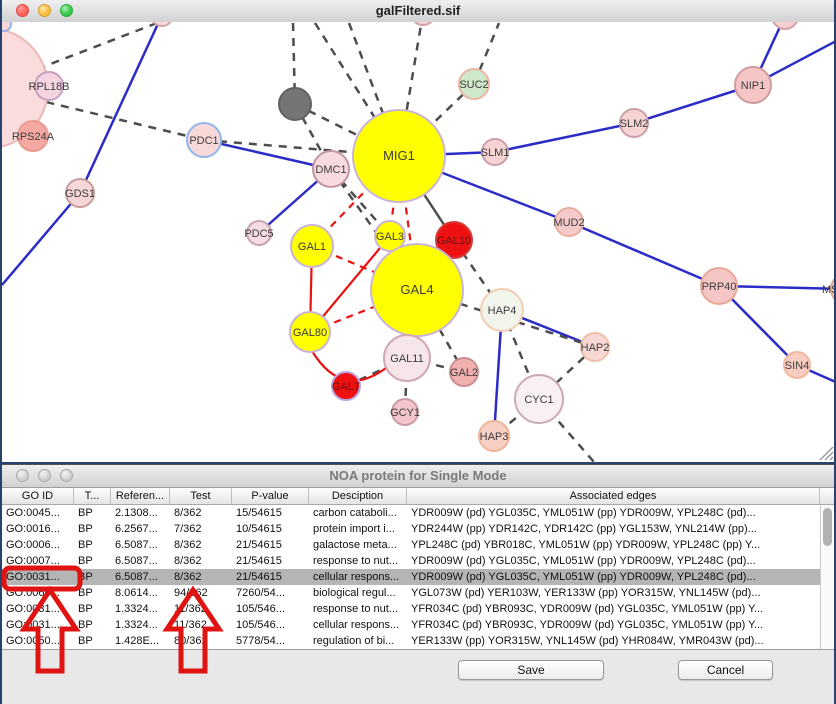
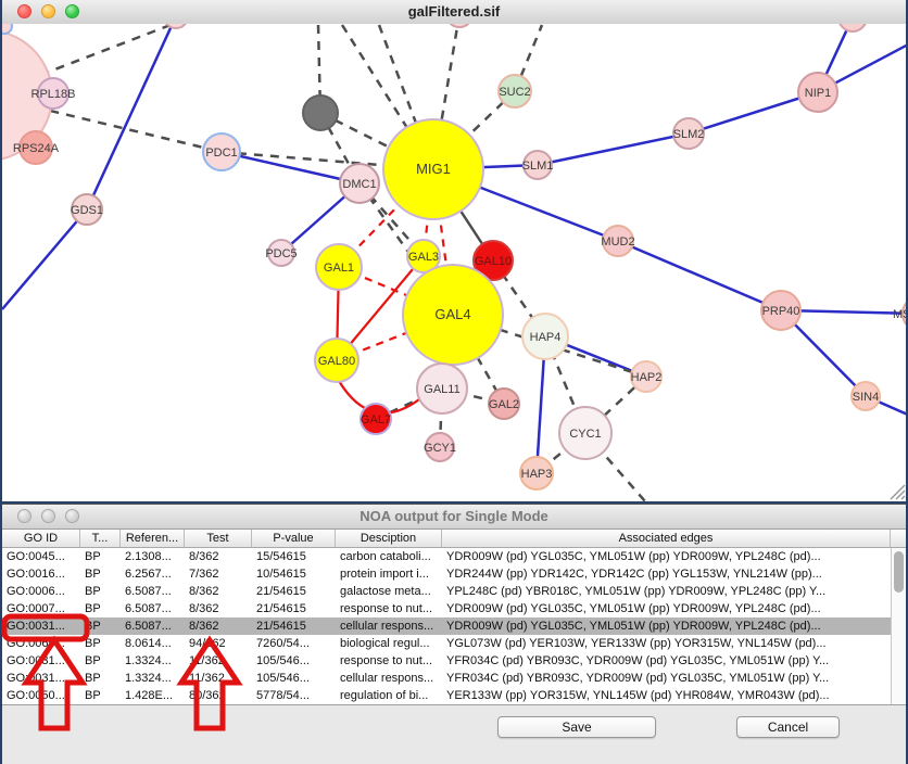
  galFiltered.sif
  RPL18B
  RPS24A
  GDS1
  PDC1
  DMC1
  PDC5
  MIG1
  SUC2
  SLM1
  SLM2
  NIP1
  MUD2
  GAL1
  GAL3
  GAL10
  GAL4
  GAL80
  HAP4
  GAL11
  GAL2
  GAL7
  GCY1
  CYC1
  HAP3
  HAP2
  PRP40
  SIN4
- NOA protein for Single Mode
+ NOA output for Single Mode
  GO ID
  T...
  Referen...
  Test
  P-value
  Desciption
  Associated edges
  GO:0045...
  BP
  2.1308...
  8/362
  15/54615
  carbon cataboli...
  YDR009W (pd) YGL035C, YML051W (pp) YDR009W, YPL248C (pd)...
  GO:0016...
  BP
  6.2567...
  7/362
  10/54615
  protein import i...
  YDR244W (pp) YDR142C, YDR142C (pp) YGL153W, YNL214W (pp)...
  GO:0006...
  BP
  6.5087...
  8/362
  21/54615
  galactose meta...
  YPL248C (pd) YBR018C, YML051W (pp) YDR009W, YPL248C (pp) Y...
  GO:0007...
  BP
  6.5087...
  8/362
  21/54615
  response to nut...
  YDR009W (pd) YGL035C, YML051W (pp) YDR009W, YPL248C (pd)...
  GO:0031...
  6.5087...
  8/362
  21/54615
  cellular respons...
  YDR009W (pd) YGL035C, YML051W (pp) YDR009W, YPL248C (pd)...
  GO:006..
  BP
  8.0614...
  94/62
  7260/54...
  biological regul...
  YGL073W (pd) YER103W, YER133W (pp) YOR315W, YNL145W (pd)...
  GO:031...
  BP
  1.3324...
  105/546...
  response to nut...
  YFR034C (pd) YBR093C, YDR009W (pd) YGL035C, YML051W (pp) Y...
  GO031...
  BP
  1.3324...
  11/362
  105/546...
  cellular respons...
  YFR034C (pd) YBR093C, YDR009W (pd) YGL035C, YML051W (pp) Y...
  GO:0050...
  BP
  1.428E...
  5778/54...
  regulation of bi...
  YER133W (pp) YOR315W, YNL145W (pd) YHR084W, YMR043W (pd)...
  Save
  Cancel
